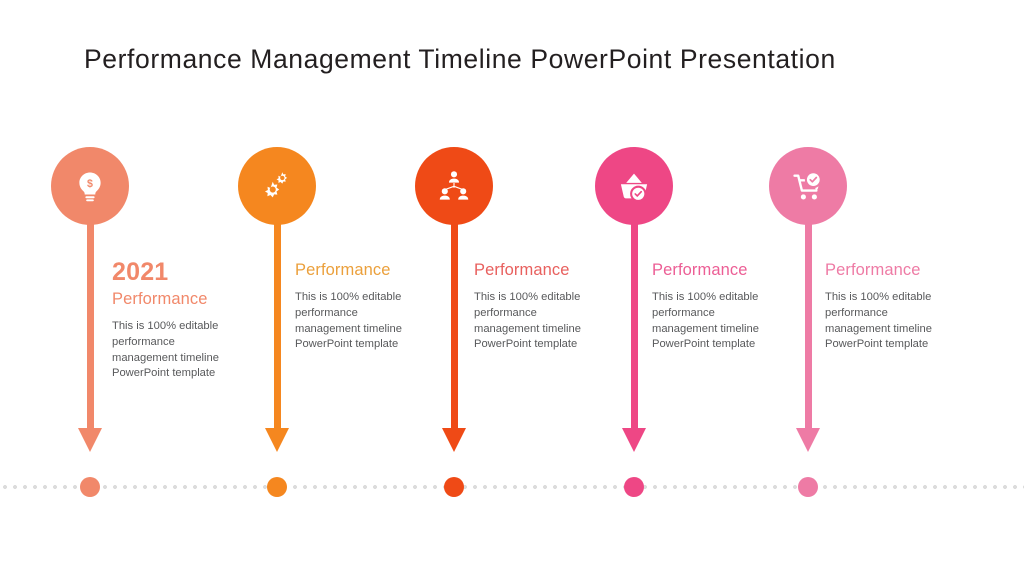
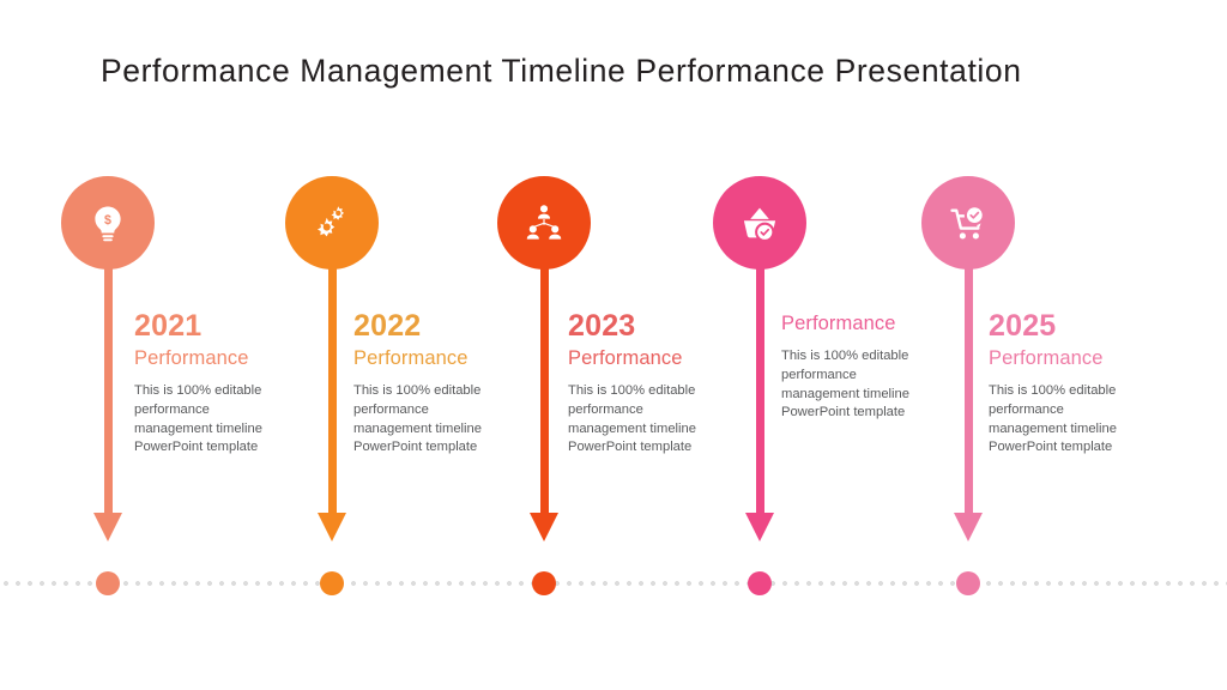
- Performance Management Timeline PowerPoint Presentation
+ Performance Management Timeline Performance Presentation
  $
  2021
  Performance
  This is 100% editable performance management timeline PowerPoint template
+ 2022
  Performance
  This is 100% editable performance management timeline PowerPoint template
+ 2023
  Performance
  This is 100% editable performance management timeline PowerPoint template
  Performance
  This is 100% editable performance management timeline PowerPoint template
+ 2025
  Performance
  This is 100% editable performance management timeline PowerPoint template
